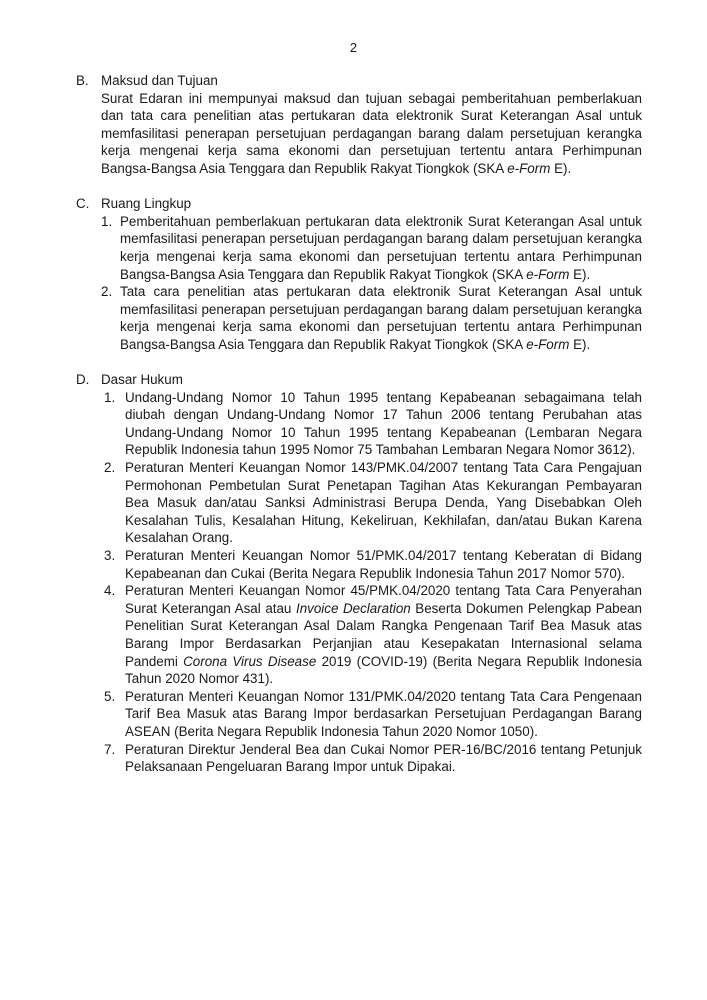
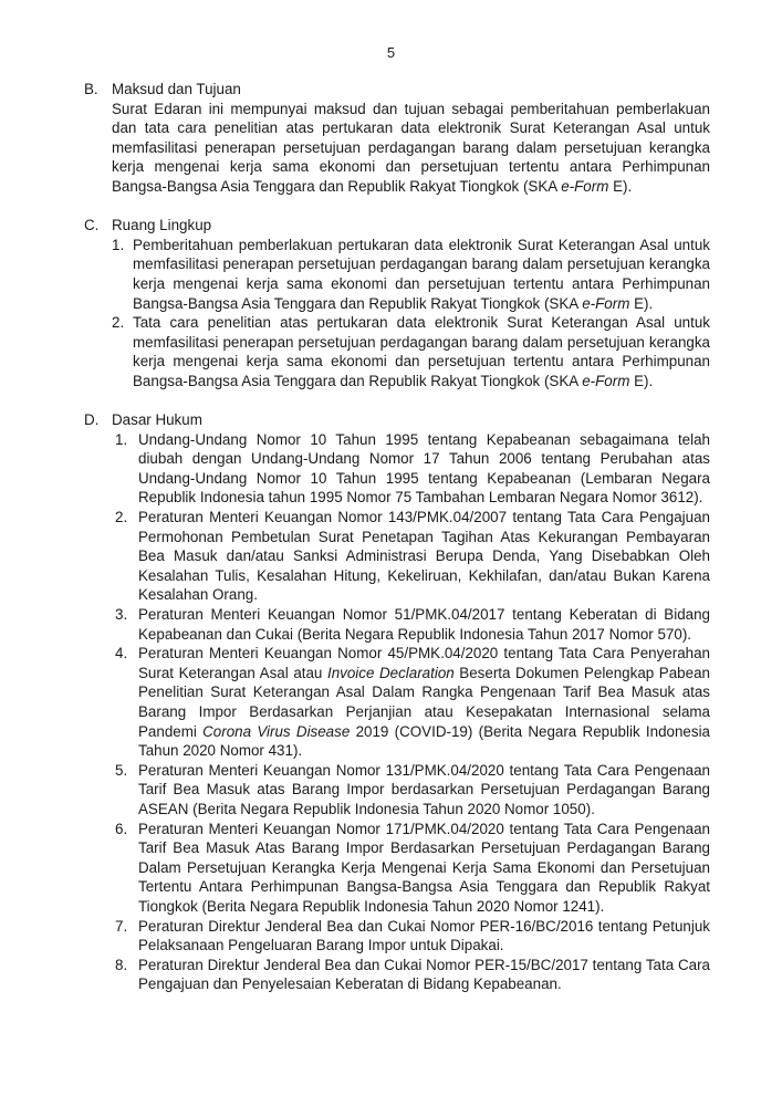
- 2
+ 5
  B.
  Maksud dan Tujuan
  Surat Edaran ini mempunyai maksud dan tujuan sebagai pemberitahuan pemberlakuan dan tata cara penelitian atas pertukaran data elektronik Surat Keterangan Asal untuk memfasilitasi penerapan persetujuan perdagangan barang dalam persetujuan kerangka kerja mengenai kerja sama ekonomi dan persetujuan tertentu antara Perhimpunan Bangsa-Bangsa Asia Tenggara dan Republik Rakyat Tiongkok (SKA e-Form E).
  C.
  Ruang Lingkup
  1.
  Pemberitahuan pemberlakuan pertukaran data elektronik Surat Keterangan Asal untuk memfasilitasi penerapan persetujuan perdagangan barang dalam persetujuan kerangka kerja mengenai kerja sama ekonomi dan persetujuan tertentu antara Perhimpunan Bangsa-Bangsa Asia Tenggara dan Republik Rakyat Tiongkok (SKA e-Form E).
  2.
  Tata cara penelitian atas pertukaran data elektronik Surat Keterangan Asal untuk memfasilitasi penerapan persetujuan perdagangan barang dalam persetujuan kerangka kerja mengenai kerja sama ekonomi dan persetujuan tertentu antara Perhimpunan Bangsa-Bangsa Asia Tenggara dan Republik Rakyat Tiongkok (SKA e-Form E).
  D.
  Dasar Hukum
  1.
  Undang-Undang Nomor 10 Tahun 1995 tentang Kepabeanan sebagaimana telah diubah dengan Undang-Undang Nomor 17 Tahun 2006 tentang Perubahan atas Undang-Undang Nomor 10 Tahun 1995 tentang Kepabeanan (Lembaran Negara Republik Indonesia tahun 1995 Nomor 75 Tambahan Lembaran Negara Nomor 3612).
  2.
  Peraturan Menteri Keuangan Nomor 143/PMK.04/2007 tentang Tata Cara Pengajuan Permohonan Pembetulan Surat Penetapan Tagihan Atas Kekurangan Pembayaran Bea Masuk dan/atau Sanksi Administrasi Berupa Denda, Yang Disebabkan Oleh Kesalahan Tulis, Kesalahan Hitung, Kekeliruan, Kekhilafan, dan/atau Bukan Karena Kesalahan Orang.
  3.
  Peraturan Menteri Keuangan Nomor 51/PMK.04/2017 tentang Keberatan di Bidang Kepabeanan dan Cukai (Berita Negara Republik Indonesia Tahun 2017 Nomor 570).
  4.
  Peraturan Menteri Keuangan Nomor 45/PMK.04/2020 tentang Tata Cara Penyerahan Surat Keterangan Asal atau Invoice Declaration Beserta Dokumen Pelengkap Pabean Penelitian Surat Keterangan Asal Dalam Rangka Pengenaan Tarif Bea Masuk atas Barang Impor Berdasarkan Perjanjian atau Kesepakatan Internasional selama Pandemi Corona Virus Disease 2019 (COVID-19) (Berita Negara Republik Indonesia Tahun 2020 Nomor 431).
  5.
  Peraturan Menteri Keuangan Nomor 131/PMK.04/2020 tentang Tata Cara Pengenaan Tarif Bea Masuk atas Barang Impor berdasarkan Persetujuan Perdagangan Barang ASEAN (Berita Negara Republik Indonesia Tahun 2020 Nomor 1050).
+ 6.
+ Peraturan Menteri Keuangan Nomor 171/PMK.04/2020 tentang Tata Cara Pengenaan Tarif Bea Masuk Atas Barang Impor Berdasarkan Persetujuan Perdagangan Barang Dalam Persetujuan Kerangka Kerja Mengenai Kerja Sama Ekonomi dan Persetujuan Tertentu Antara Perhimpunan Bangsa-Bangsa Asia Tenggara dan Republik Rakyat Tiongkok (Berita Negara Republik Indonesia Tahun 2020 Nomor 1241).
  7.
  Peraturan Direktur Jenderal Bea dan Cukai Nomor PER-16/BC/2016 tentang Petunjuk Pelaksanaan Pengeluaran Barang Impor untuk Dipakai.
+ 8.
+ Peraturan Direktur Jenderal Bea dan Cukai Nomor PER-15/BC/2017 tentang Tata Cara Pengajuan dan Penyelesaian Keberatan di Bidang Kepabeanan.
